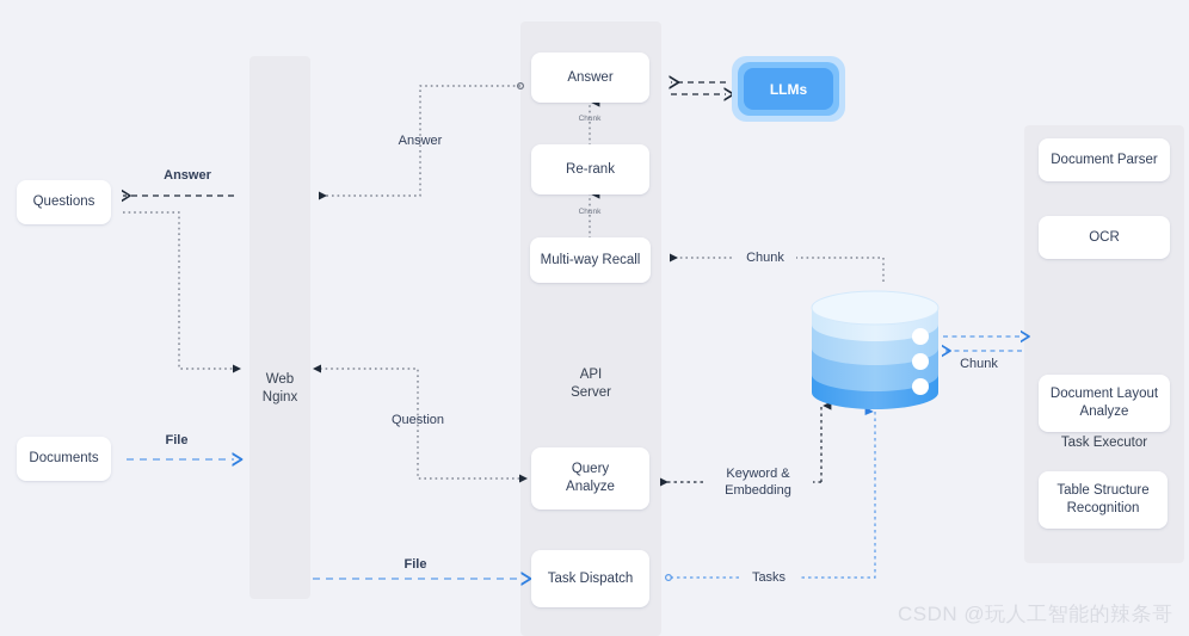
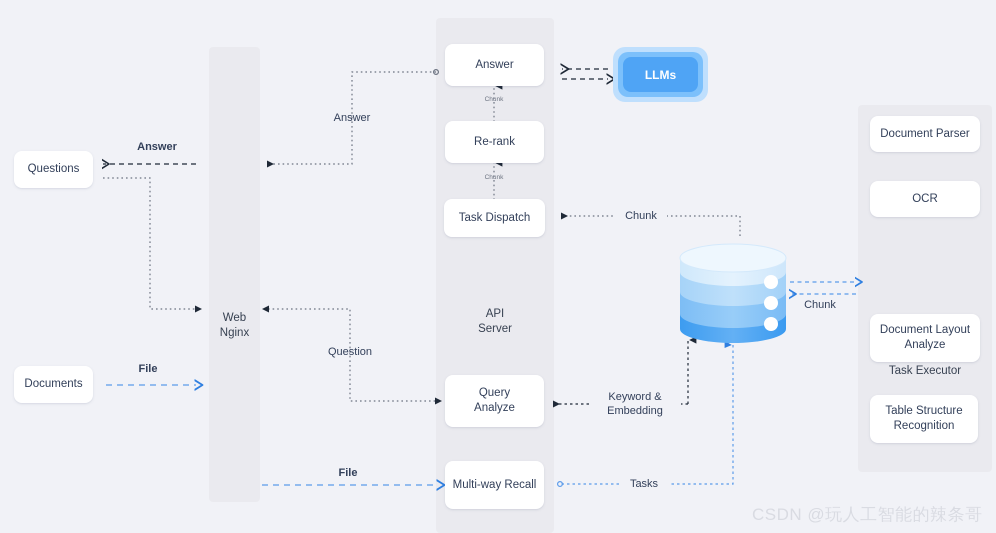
  Web
  Nginx
  API
  Server
  Task Executor
  Questions
  Documents
  Answer
  Re-rank
- Multi-way Recall
+ Task Dispatch
  Query
  Analyze
- Task Dispatch
+ Multi-way Recall
  Document Parser
  OCR
  Document Layout
  Analyze
  Table Structure
  Recognition
  LLMs
  Answer
  File
  Answer
  Question
  File
  Chunk
  Chunk
  Keyword &
  Embedding
  Tasks
  CSDN @玩人工智能的辣条哥
